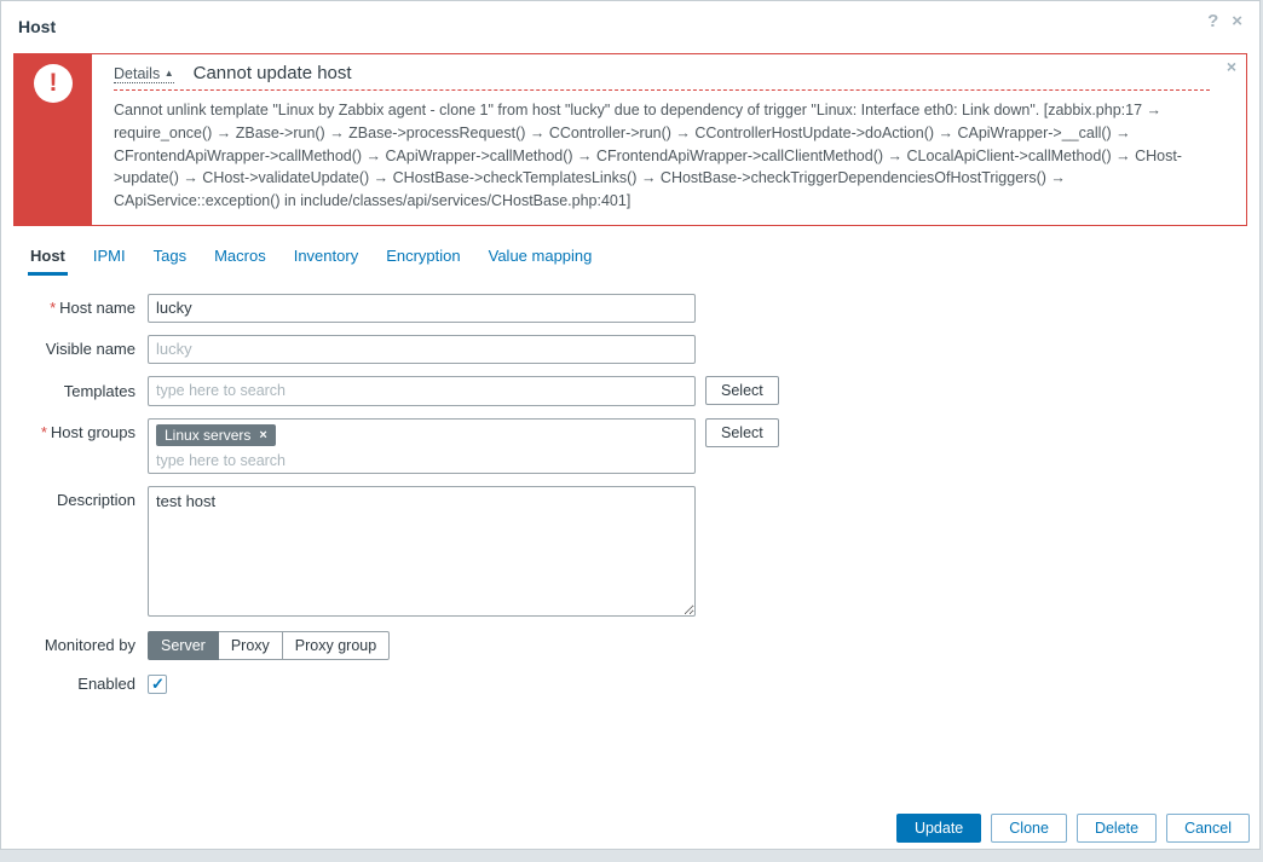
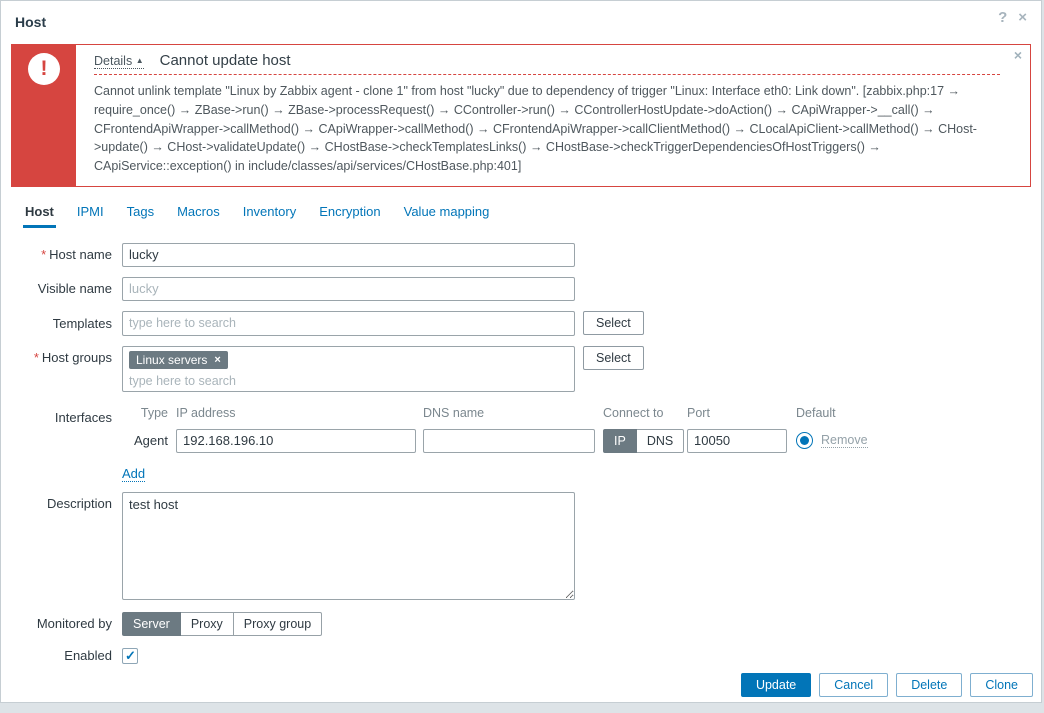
  Host
  ?
  ×
  !
  ×
  Details ▲
  Cannot update host
  Cannot unlink template "Linux by Zabbix agent - clone 1" from host "lucky" due to dependency of trigger "Linux: Interface eth0: Link down". [zabbix.php:17 → require_once() → ZBase->run() → ZBase->processRequest() → CController->run() → CControllerHostUpdate->doAction() → CApiWrapper->__call() → CFrontendApiWrapper->callMethod() → CApiWrapper->callMethod() → CFrontendApiWrapper->callClientMethod() → CLocalApiClient->callMethod() → CHost->update() → CHost->validateUpdate() → CHostBase->checkTemplatesLinks() → CHostBase->checkTriggerDependenciesOfHostTriggers() → CApiService::exception() in include/classes/api/services/CHostBase.php:401]
  Host
  IPMI
  Tags
  Macros
  Inventory
  Encryption
  Value mapping
  * Host name
  lucky
  Visible name
  lucky
  Templates
  type here to search
  Select
  * Host groups
  Linux servers
  ×
  type here to search
  Select
+ Interfaces
+ Type
+ IP address
+ DNS name
+ Connect to
+ Port
+ Default
+ Agent
+ 192.168.196.10
+ IP
+ DNS
+ 10050
+ Remove
+ Add
  Description
  test host
  Monitored by
  Server
  Proxy
  Proxy group
  Enabled
  Update
- Clone
+ Cancel
  Delete
- Cancel
+ Clone
